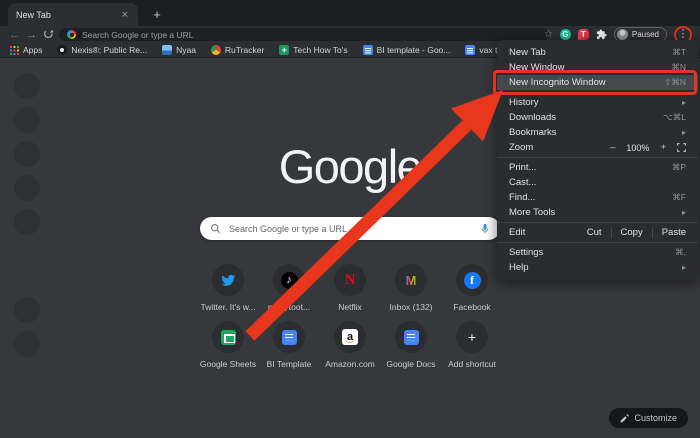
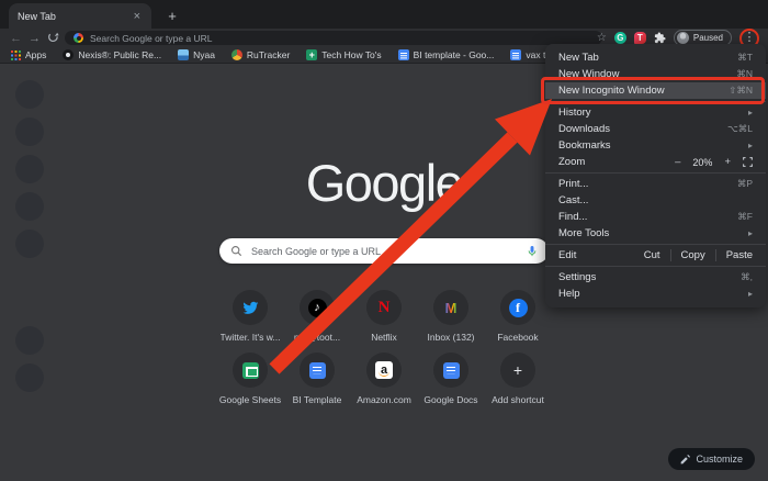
  New Tab
  ×
  +
  ←
  →
  Search Google or type a URL
  ☆
  G
  T
  Paused
  ⋮
  Apps
  Nexis®: Public Re...
  Nyaa
  RuTracker
  +
  Tech How To's
  BI template - Goo...
  Google
  Search Google or type a URL
  Twitter. It's w...
  ♪
  toot...
  N
  Netflix
  M
  Inbox (132)
  f
  Facebook
  Google Sheets
  BI Template
  a
  Amazon.com
  Google Docs
  +
  Add shortcut
  Customize
  New Tab
  ⌘T
  New Window
  ⌘N
  New Incognito Window
  ⇧⌘N
  History
  ▸
  Downloads
  ⌥⌘L
  Bookmarks
  ▸
  Zoom
  –
- 100%
+ 20%
  +
  Print...
  ⌘P
  Cast...
  Find...
  ⌘F
  More Tools
  ▸
  Edit
  Cut
  Copy
  Paste
  Settings
  ⌘,
  Help
  ▸
